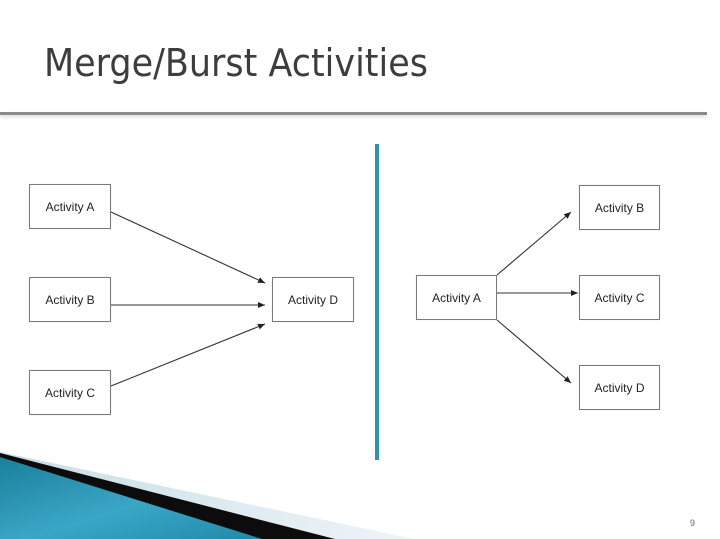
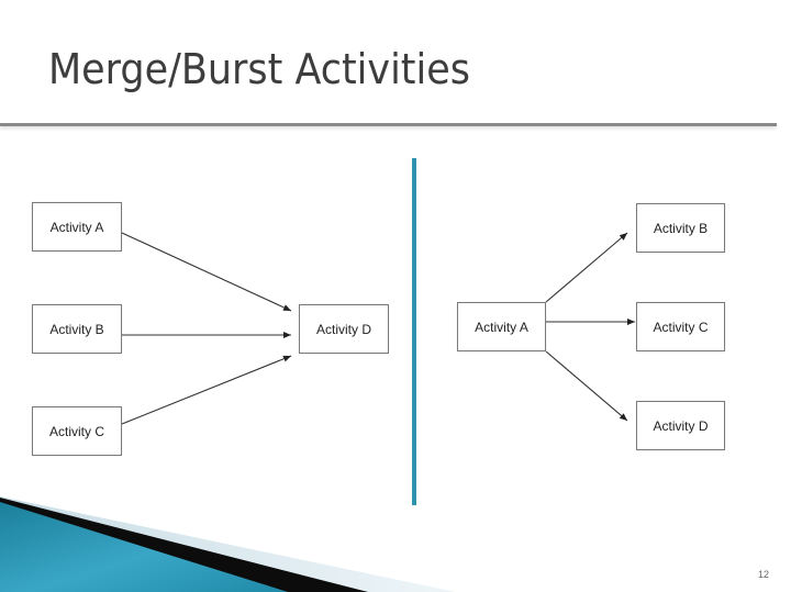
  Merge/Burst Activities
  Activity A
  Activity B
  Activity C
  Activity D
  Activity A
  Activity B
  Activity C
  Activity D
- 9
+ 12
